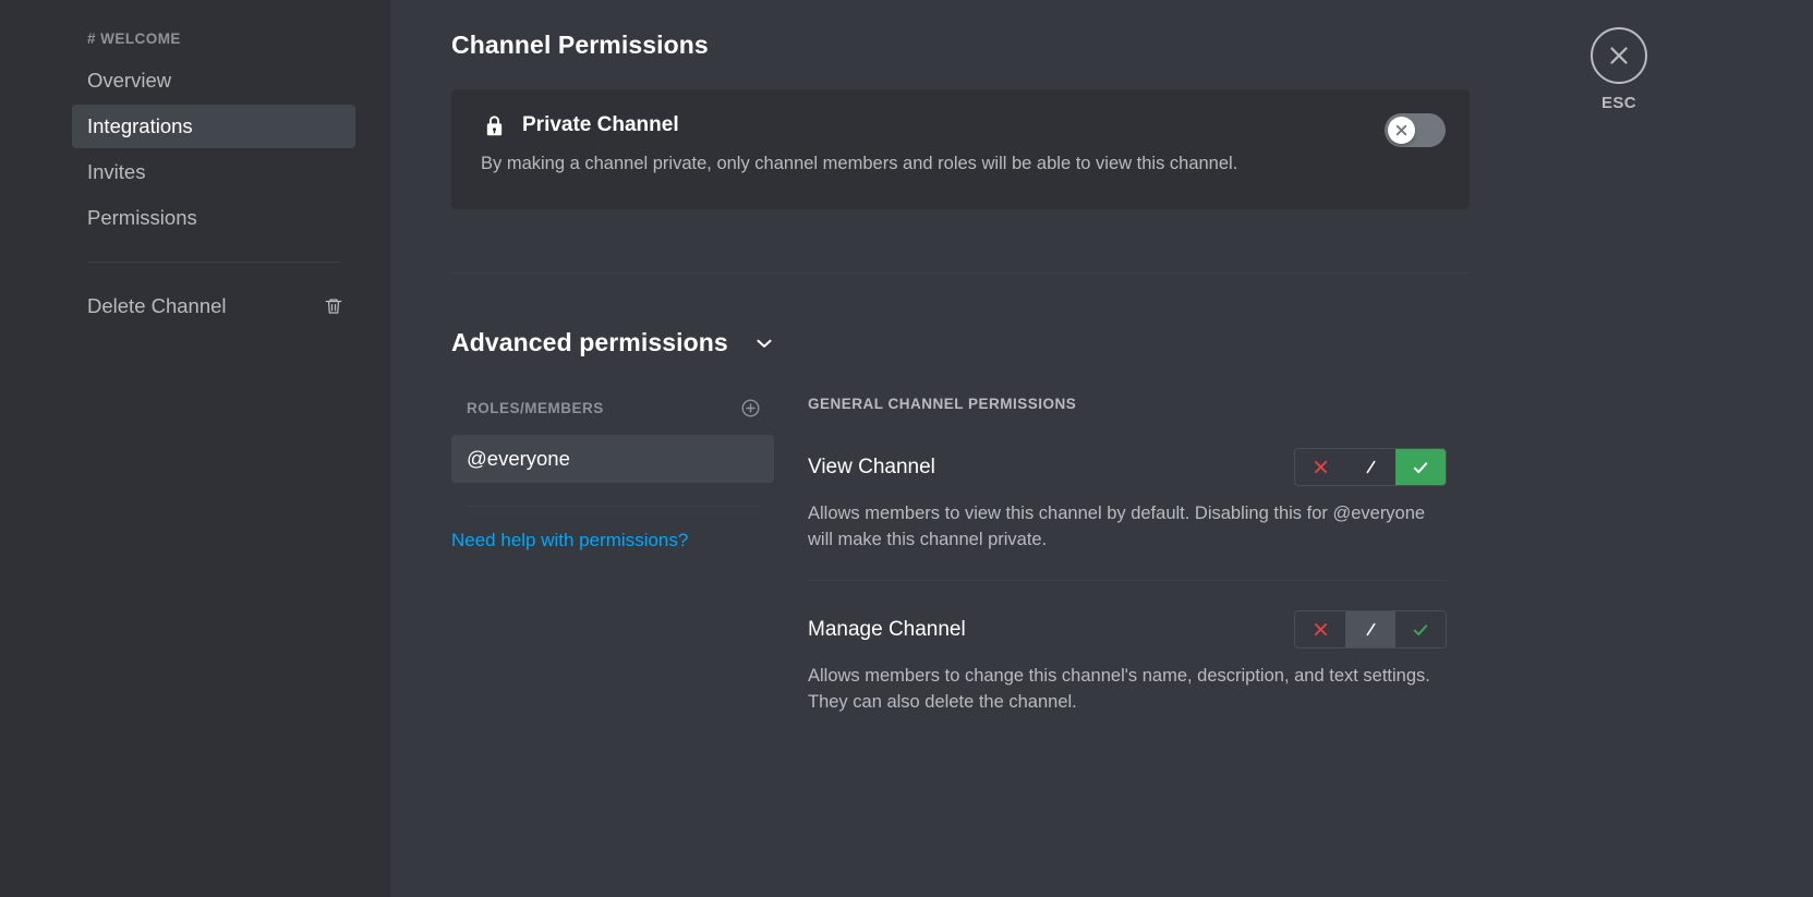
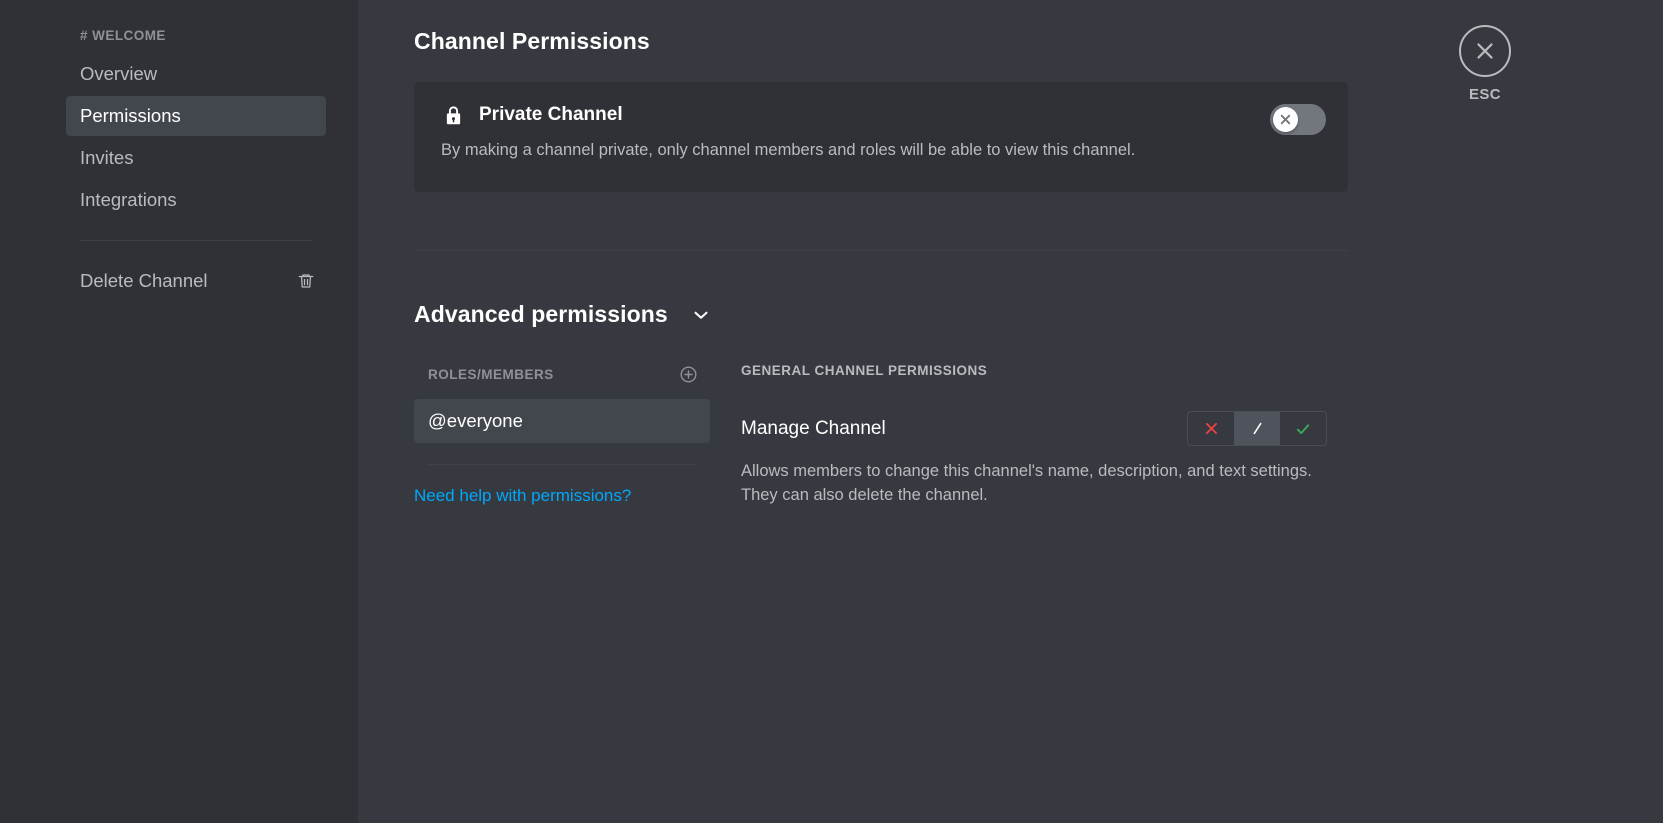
  # WELCOME
  Overview
- Integrations
+ Permissions
  Invites
- Permissions
+ Integrations
  Delete Channel
  Channel Permissions
  Private Channel
  By making a channel private, only channel members and roles will be able to view this channel.
  Advanced permissions
  ROLES/MEMBERS
  @everyone
  Need help with permissions?
  GENERAL CHANNEL PERMISSIONS
- View Channel
- Allows members to view this channel by default. Disabling this for @everyone will make this channel private.
  Manage Channel
  Allows members to change this channel's name, description, and text settings. They can also delete the channel.
  ESC
